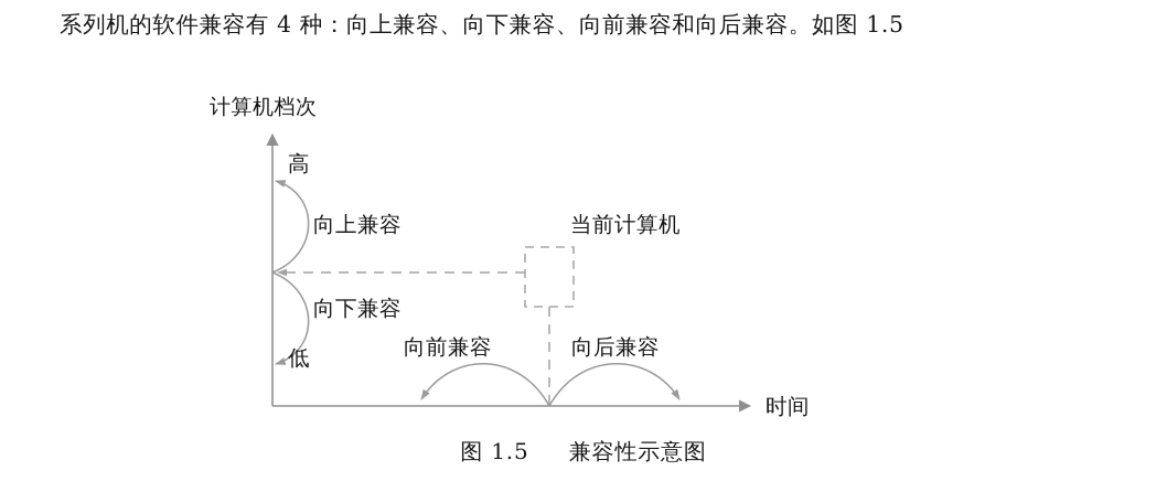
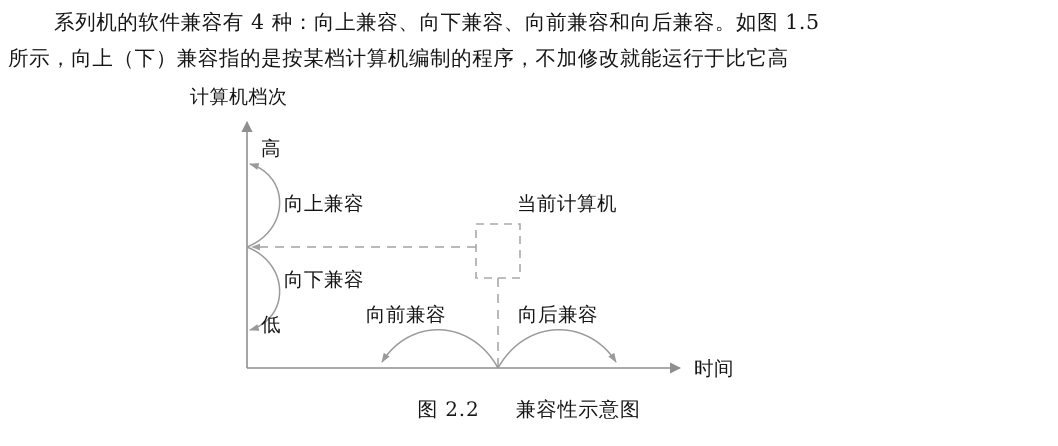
  系列机的软件兼容有 4 种：向上兼容、向下兼容、向前兼容和向后兼容。如图 1.5
+ 所示，向上（下）兼容指的是按某档计算机编制的程序，不加修改就能运行于比它高
  计算机档次
  高
  低
  向上兼容
  向下兼容
  向前兼容
  向后兼容
  当前计算机
  时间
- 图 1.5 兼容性示意图
+ 图 2.2 兼容性示意图
